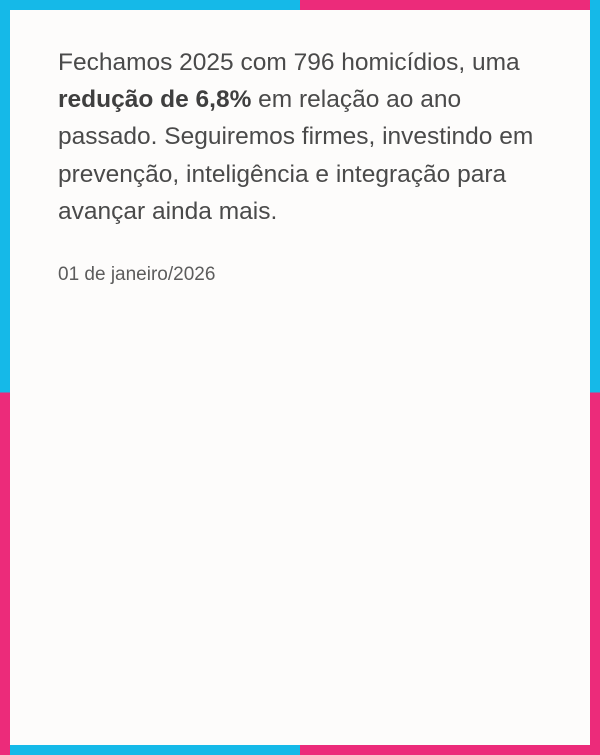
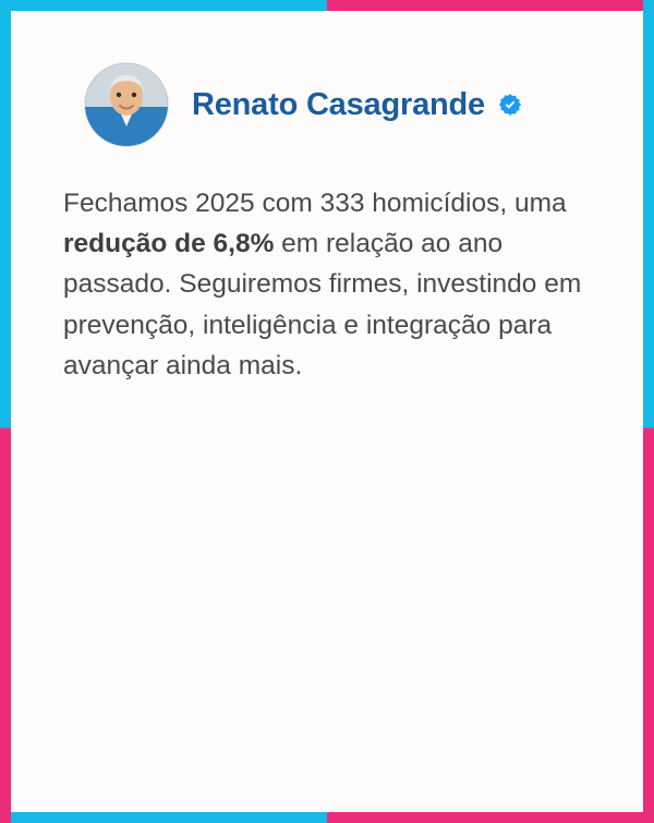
+ Renato Casagrande
- Fechamos 2025 com 796 homicídios, uma redução de 6,8% em relação ao ano passado. Seguiremos firmes, investindo em prevenção, inteligência e integração para avançar ainda mais.
+ Fechamos 2025 com 333 homicídios, uma redução de 6,8% em relação ao ano passado. Seguiremos firmes, investindo em prevenção, inteligência e integração para avançar ainda mais.
- 01 de janeiro/2026
